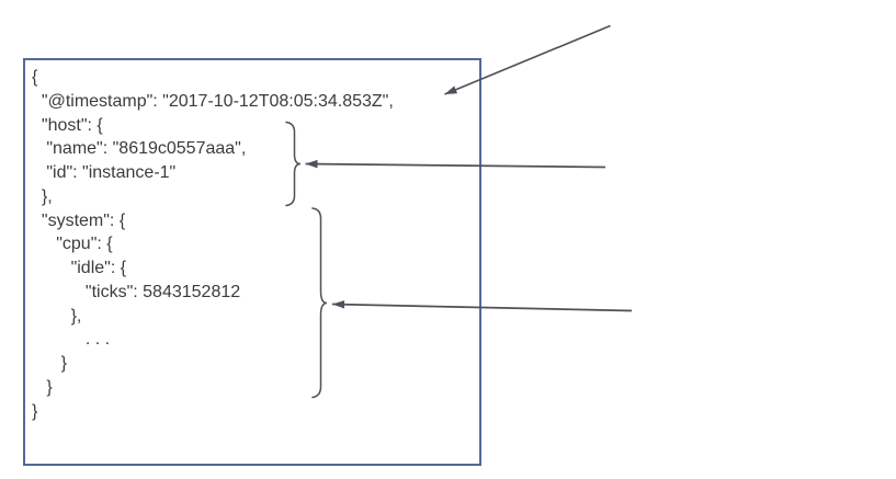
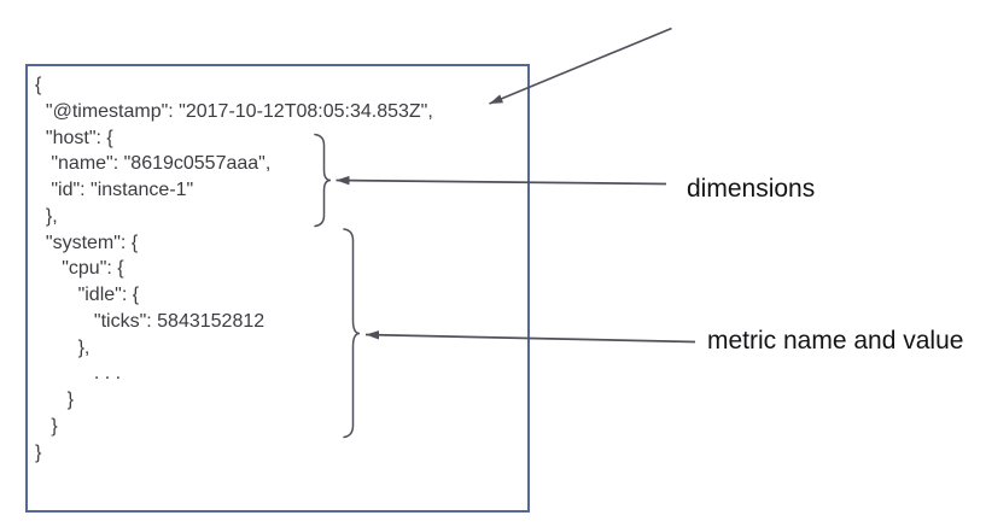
  {
  "@timestamp": "2017-10-12T08:05:34.853Z",
  "host": {
  "name": "8619c0557aaa",
  "id": "instance-1"
  },
  "system": {
  "cpu": {
  "idle": {
  "ticks": 5843152812
  },
  . . .
  }
  }
  }
+ dimensions
+ metric name and value
